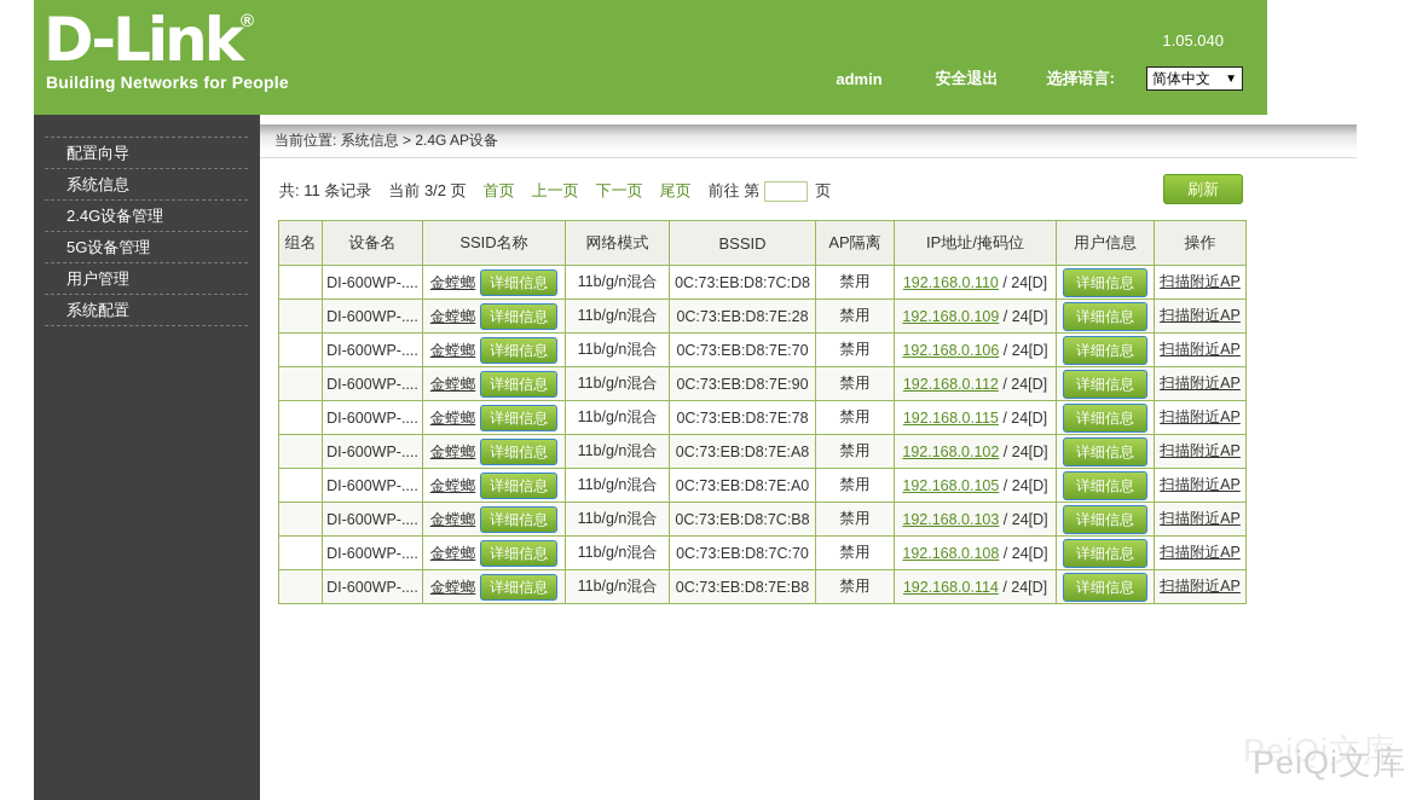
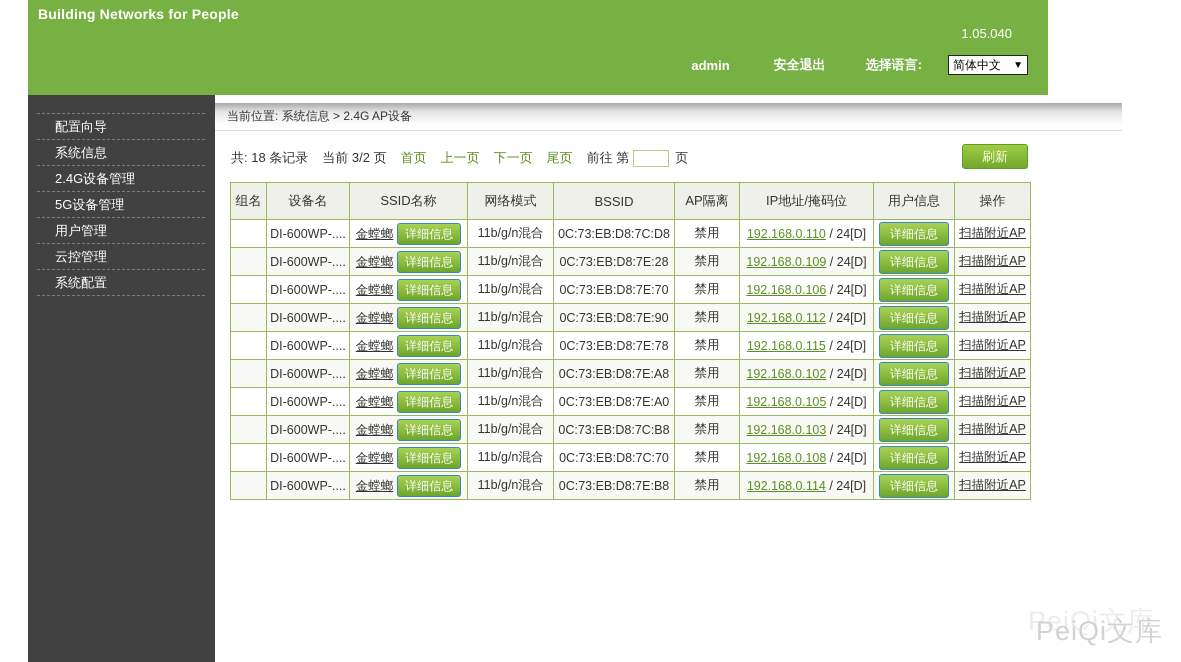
- D-Link®
  Building Networks for People
  1.05.040
  admin
  安全退出
  选择语言:
  简体中文
  ▼
  配置向导
  系统信息
  2.4G设备管理
  5G设备管理
  用户管理
+ 云控管理
  系统配置
  当前位置: 系统信息 > 2.4G AP设备
- 共: 11 条记录
+ 共: 18 条记录
  当前 3/2 页
  首页
  上一页
  下一页
  尾页
  前往 第
  页
  刷新
  组名	设备名	SSID名称	网络模式	BSSID	AP隔离	IP地址/掩码位	用户信息	操作
  	DI-600WP-....	金螳螂 详细信息	11b/g/n混合	0C:73:EB:D8:7C:D8	禁用	192.168.0.110 / 24[D]	详细信息	扫描附近AP
  	DI-600WP-....	金螳螂 详细信息	11b/g/n混合	0C:73:EB:D8:7E:28	禁用	192.168.0.109 / 24[D]	详细信息	扫描附近AP
  	DI-600WP-....	金螳螂 详细信息	11b/g/n混合	0C:73:EB:D8:7E:70	禁用	192.168.0.106 / 24[D]	详细信息	扫描附近AP
  	DI-600WP-....	金螳螂 详细信息	11b/g/n混合	0C:73:EB:D8:7E:90	禁用	192.168.0.112 / 24[D]	详细信息	扫描附近AP
  	DI-600WP-....	金螳螂 详细信息	11b/g/n混合	0C:73:EB:D8:7E:78	禁用	192.168.0.115 / 24[D]	详细信息	扫描附近AP
  	DI-600WP-....	金螳螂 详细信息	11b/g/n混合	0C:73:EB:D8:7E:A8	禁用	192.168.0.102 / 24[D]	详细信息	扫描附近AP
  	DI-600WP-....	金螳螂 详细信息	11b/g/n混合	0C:73:EB:D8:7E:A0	禁用	192.168.0.105 / 24[D]	详细信息	扫描附近AP
  	DI-600WP-....	金螳螂 详细信息	11b/g/n混合	0C:73:EB:D8:7C:B8	禁用	192.168.0.103 / 24[D]	详细信息	扫描附近AP
  	DI-600WP-....	金螳螂 详细信息	11b/g/n混合	0C:73:EB:D8:7C:70	禁用	192.168.0.108 / 24[D]	详细信息	扫描附近AP
  	DI-600WP-....	金螳螂 详细信息	11b/g/n混合	0C:73:EB:D8:7E:B8	禁用	192.168.0.114 / 24[D]	详细信息	扫描附近AP
  PeiQi文库
  PeiQi文库
